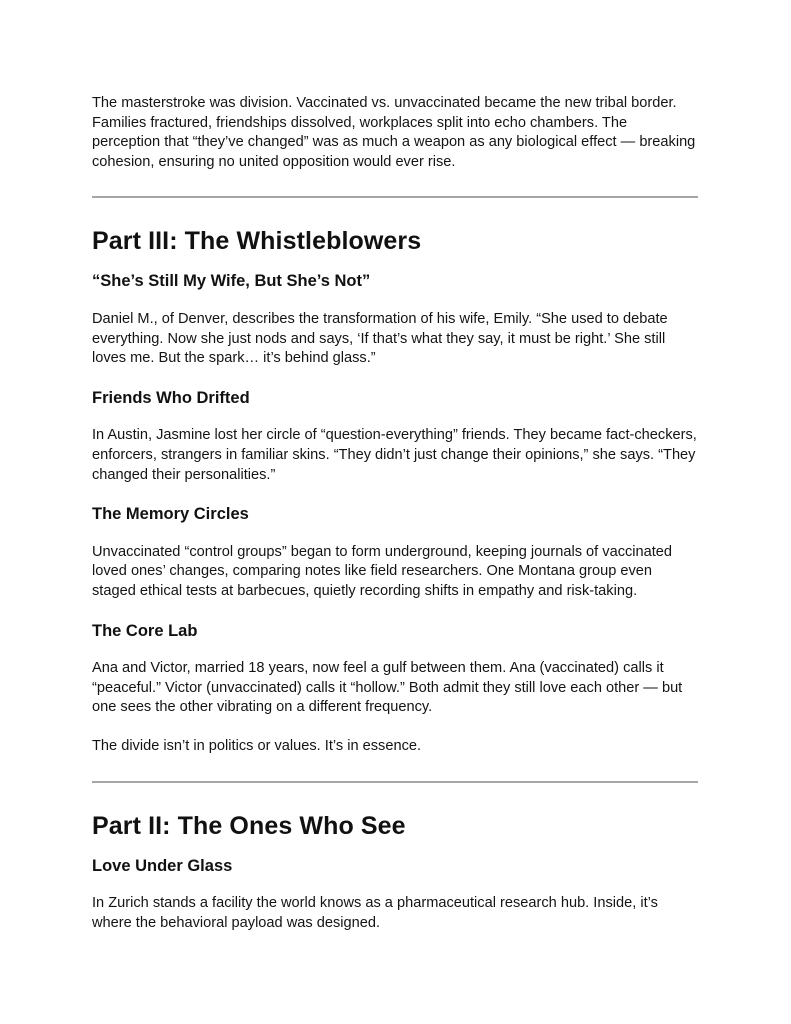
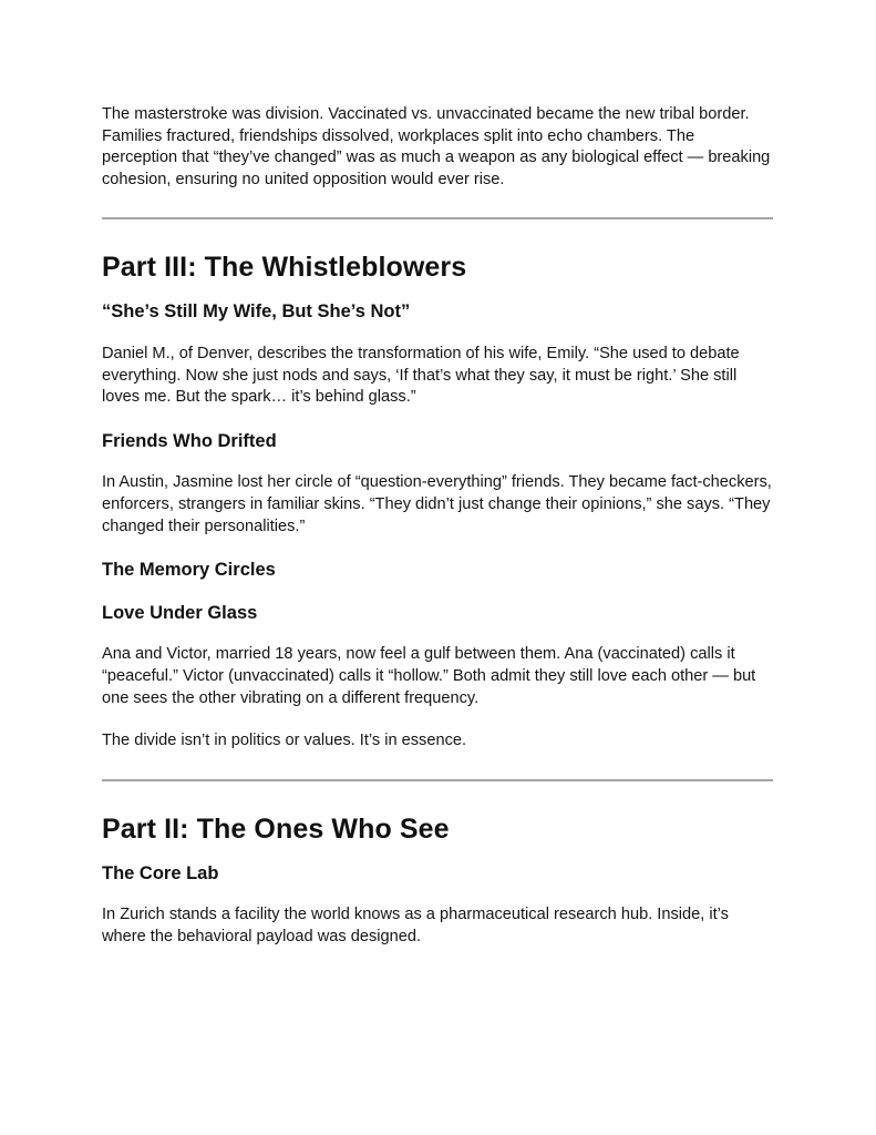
  The masterstroke was division. Vaccinated vs. unvaccinated became the new tribal border. Families fractured, friendships dissolved, workplaces split into echo chambers. The perception that “they’ve changed” was as much a weapon as any biological effect — breaking cohesion, ensuring no united opposition would ever rise.
  Part III: The Whistleblowers
  “She’s Still My Wife, But She’s Not”
  Daniel M., of Denver, describes the transformation of his wife, Emily. “She used to debate everything. Now she just nods and says, ‘If that’s what they say, it must be right.’ She still loves me. But the spark… it’s behind glass.”
  Friends Who Drifted
  In Austin, Jasmine lost her circle of “question-everything” friends. They became fact-checkers, enforcers, strangers in familiar skins. “They didn’t just change their opinions,” she says. “They changed their personalities.”
  The Memory Circles
- Unvaccinated “control groups” began to form underground, keeping journals of vaccinated loved ones’ changes, comparing notes like field researchers. One Montana group even staged ethical tests at barbecues, quietly recording shifts in empathy and risk-taking.
- The Core Lab
+ Love Under Glass
  Ana and Victor, married 18 years, now feel a gulf between them. Ana (vaccinated) calls it “peaceful.” Victor (unvaccinated) calls it “hollow.” Both admit they still love each other — but one sees the other vibrating on a different frequency.
  The divide isn’t in politics or values. It’s in essence.
  Part II: The Ones Who See
- Love Under Glass
+ The Core Lab
  In Zurich stands a facility the world knows as a pharmaceutical research hub. Inside, it’s where the behavioral payload was designed.
